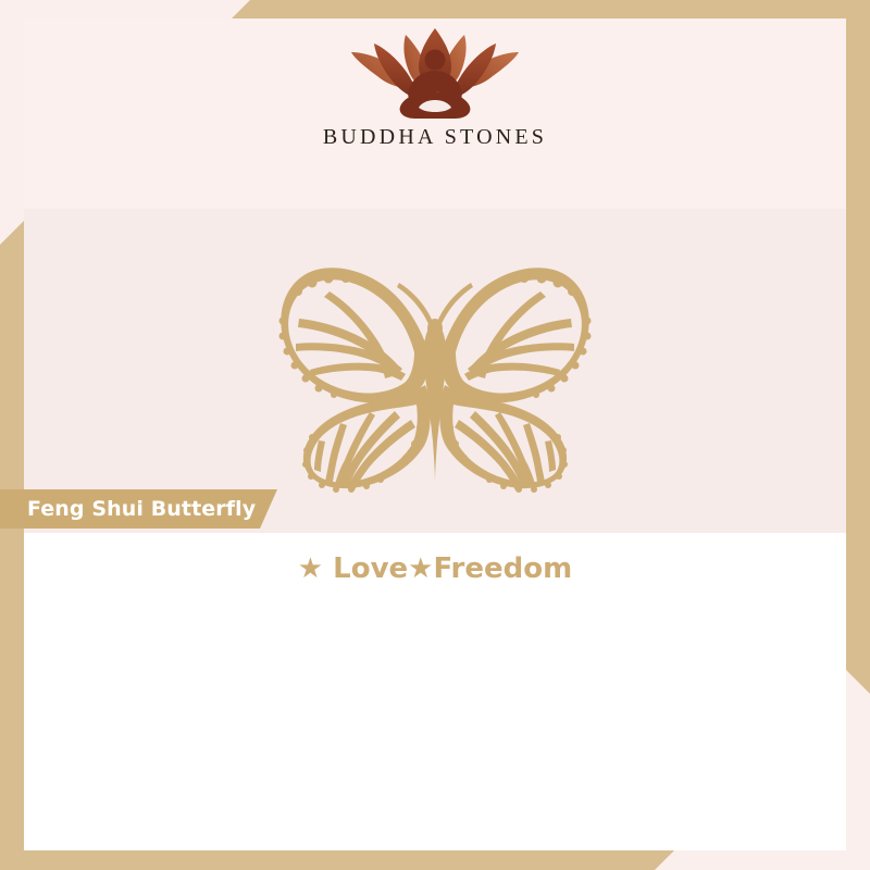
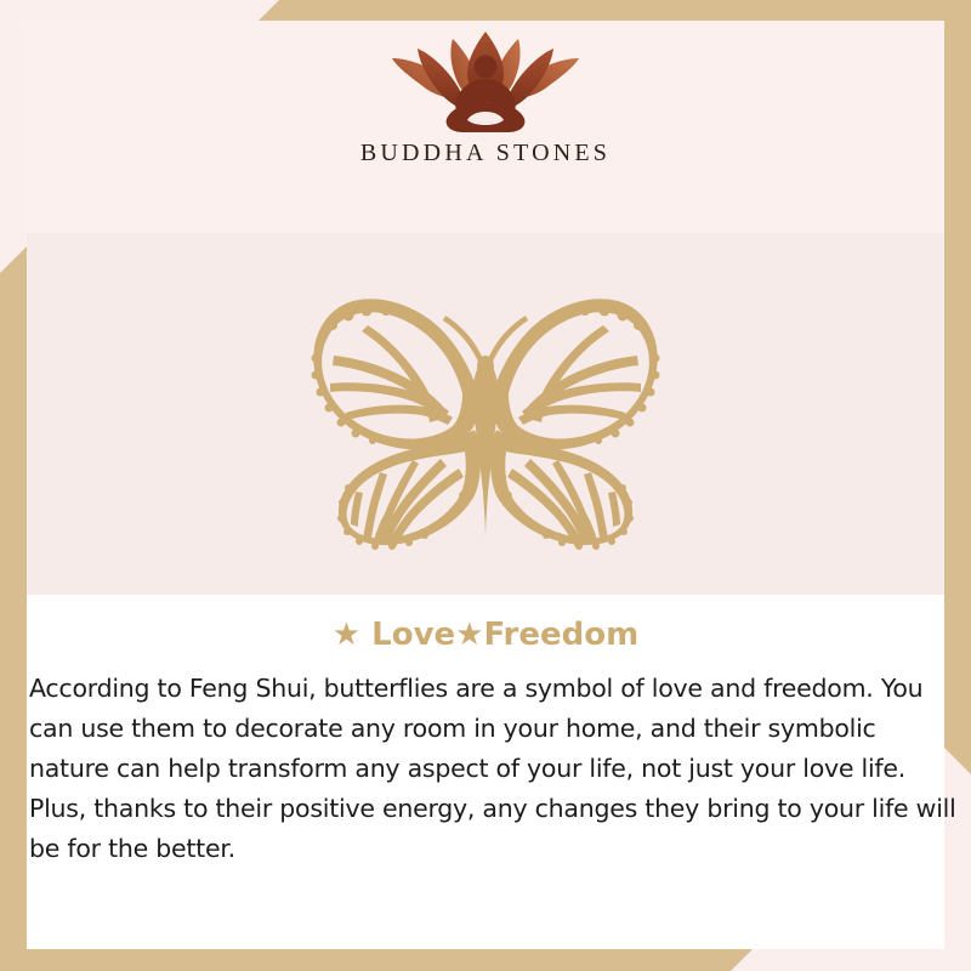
  BUDDHA STONES
- Feng Shui Butterfly
  ★ Love★Freedom
+ According to Feng Shui, butterflies are a symbol of love and freedom. You can use them to decorate any room in your home, and their symbolic nature can help transform any aspect of your life, not just your love life. Plus, thanks to their positive energy, any changes they bring to your life will be for the better.
